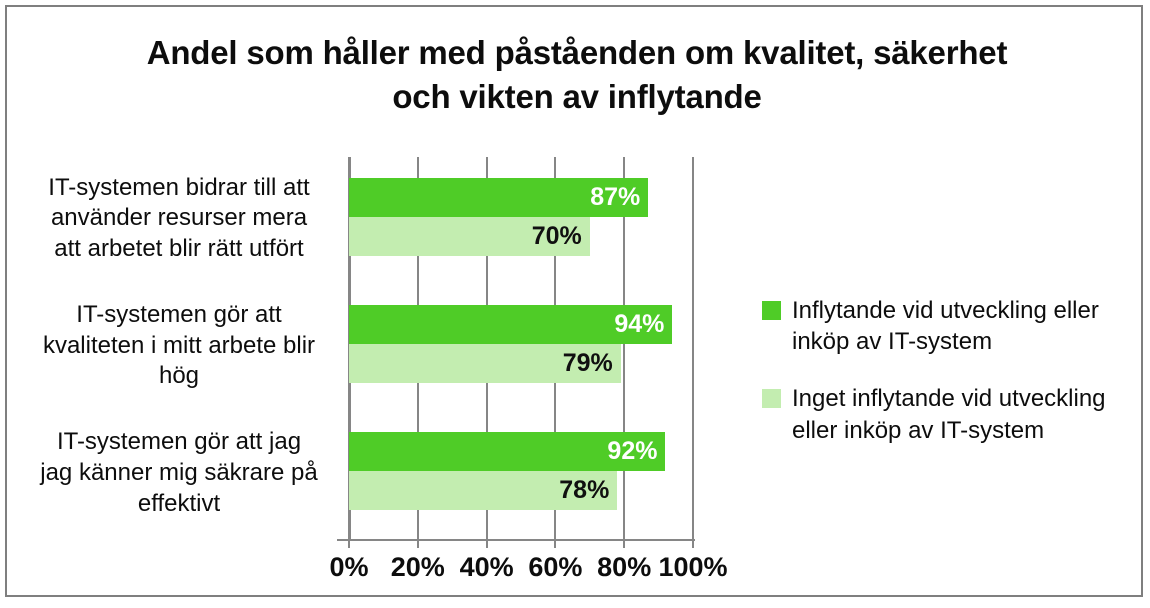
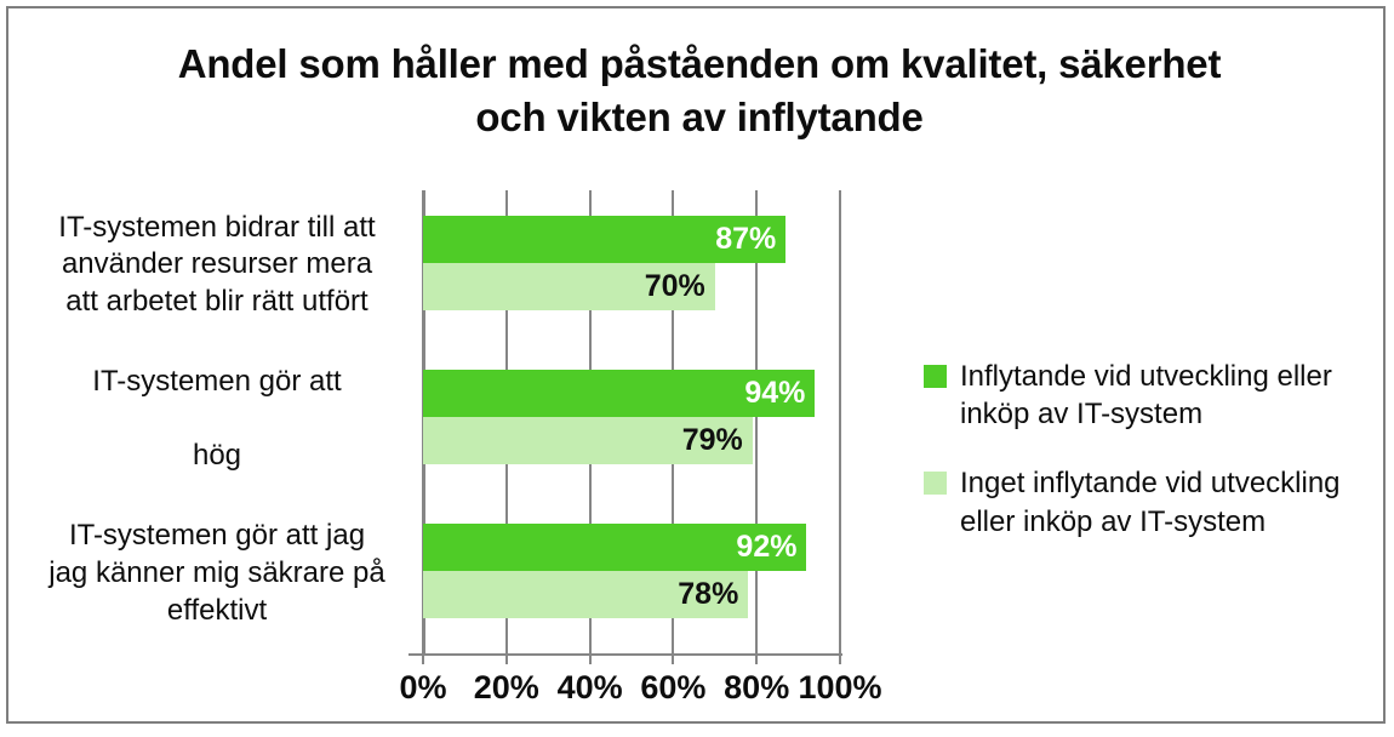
  Andel som håller med påståenden om kvalitet, säkerhet
  och vikten av inflytande
  IT-systemen bidrar till att
  använder resurser mera
  att arbetet blir rätt utfört
  IT-systemen gör att
- kvaliteten i mitt arbete blir
  hög
  IT-systemen gör att jag
  jag känner mig säkrare på
  effektivt
  87%
  70%
  94%
  79%
  92%
  78%
  0%
  20%
  40%
  60%
  80%
  100%
  Inflytande vid utveckling eller
  inköp av IT-system
  Inget inflytande vid utveckling
  eller inköp av IT-system
